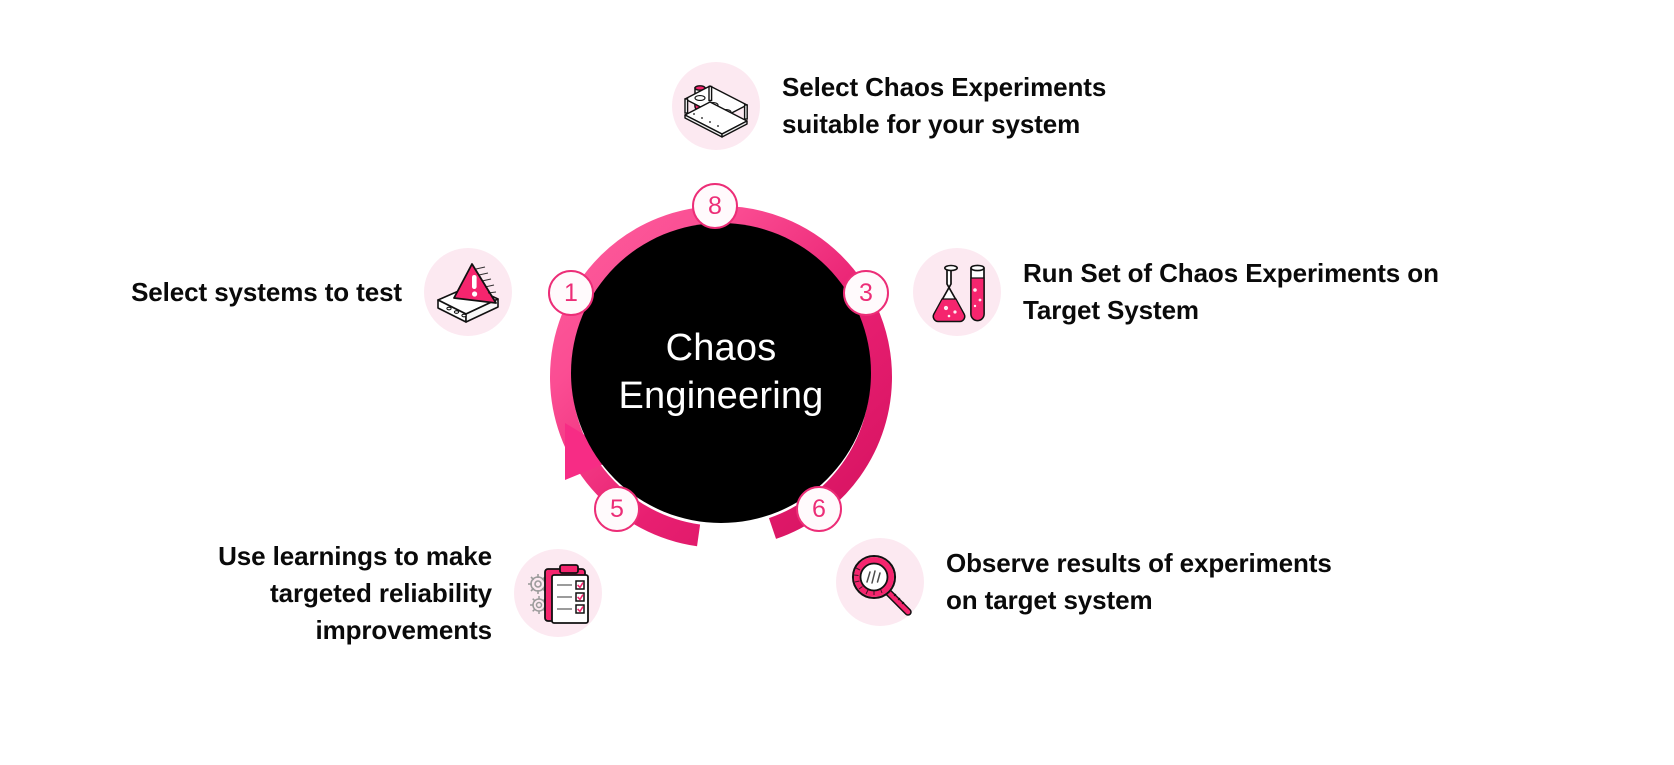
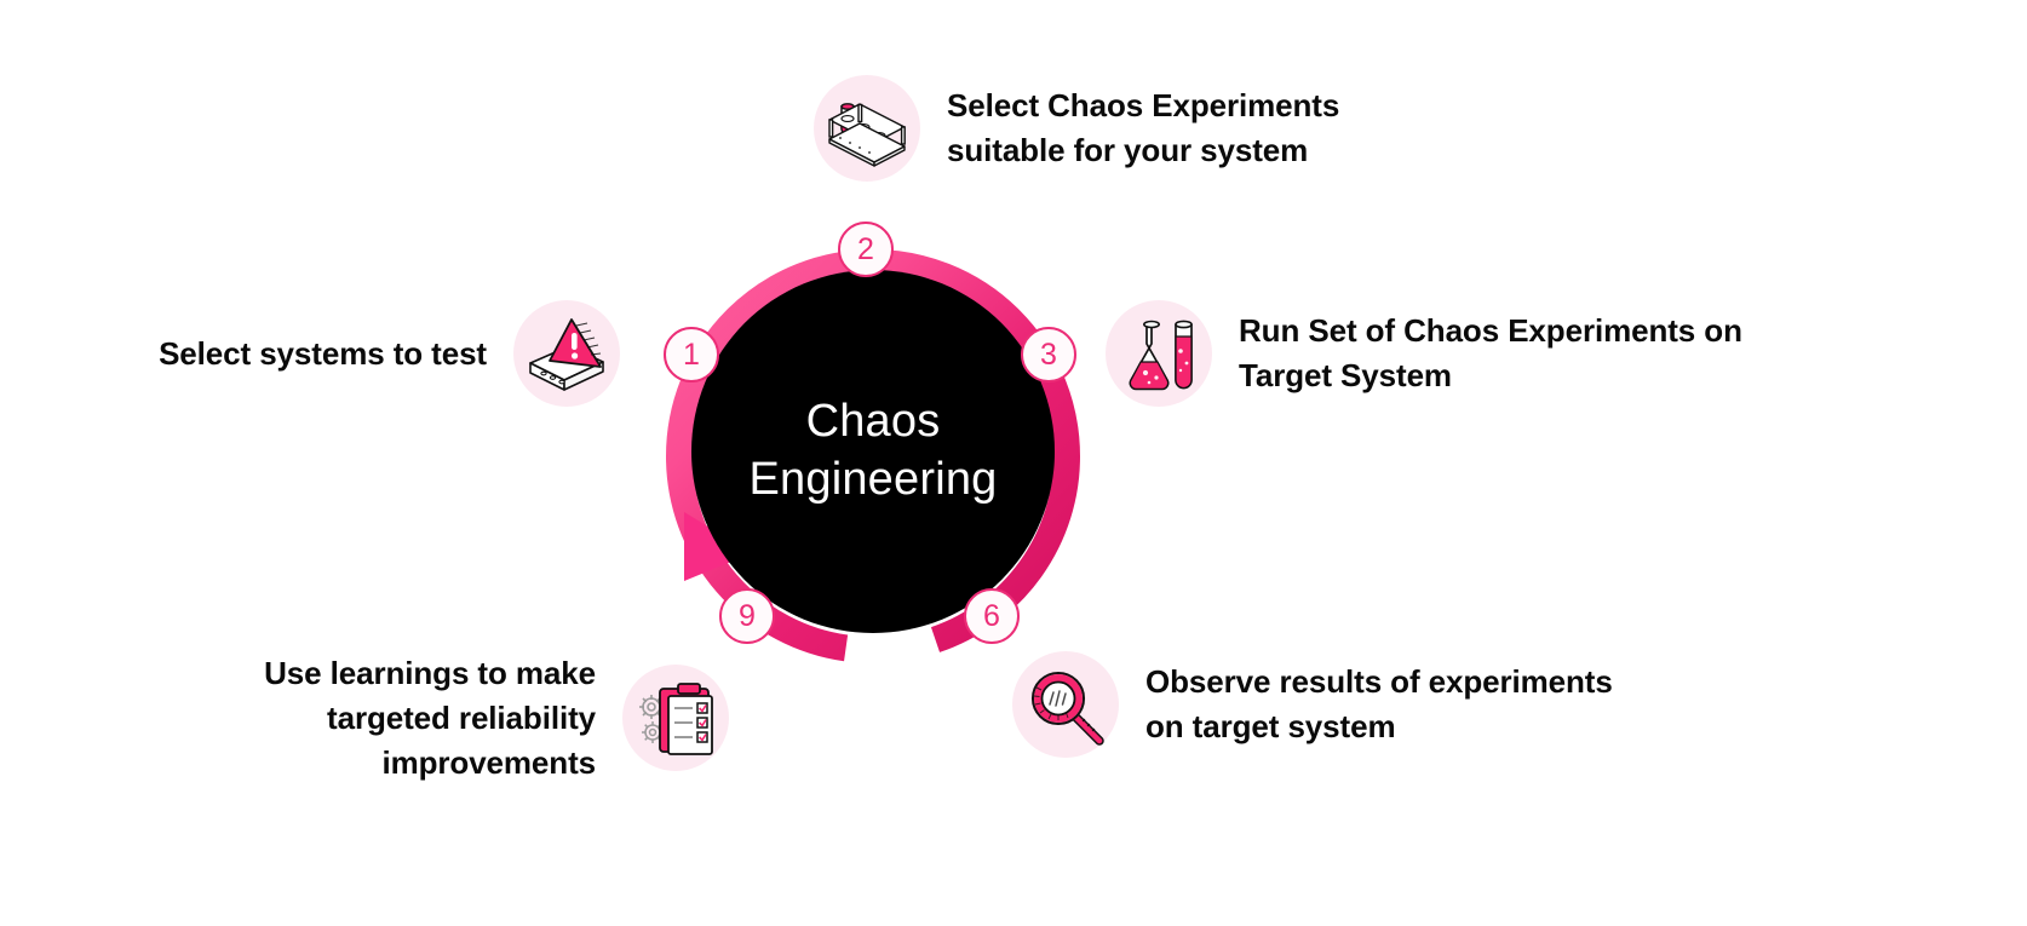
  Chaos
  Engineering
  1
- 8
+ 2
  3
  6
- 5
+ 9
  Select systems to test
  Select Chaos Experiments
  suitable for your system
  Run Set of Chaos Experiments on
  Target System
  Observe results of experiments
  on target system
  Use learnings to make
  targeted reliability
  improvements
